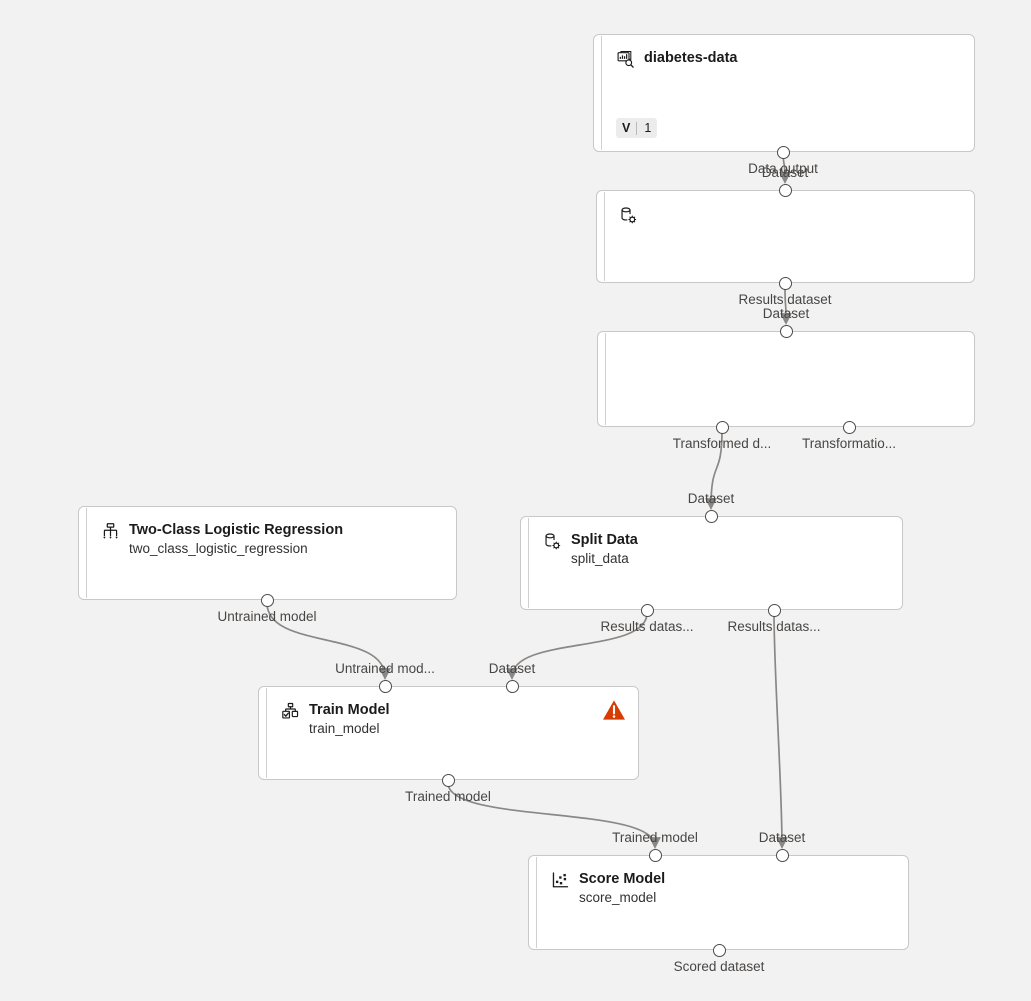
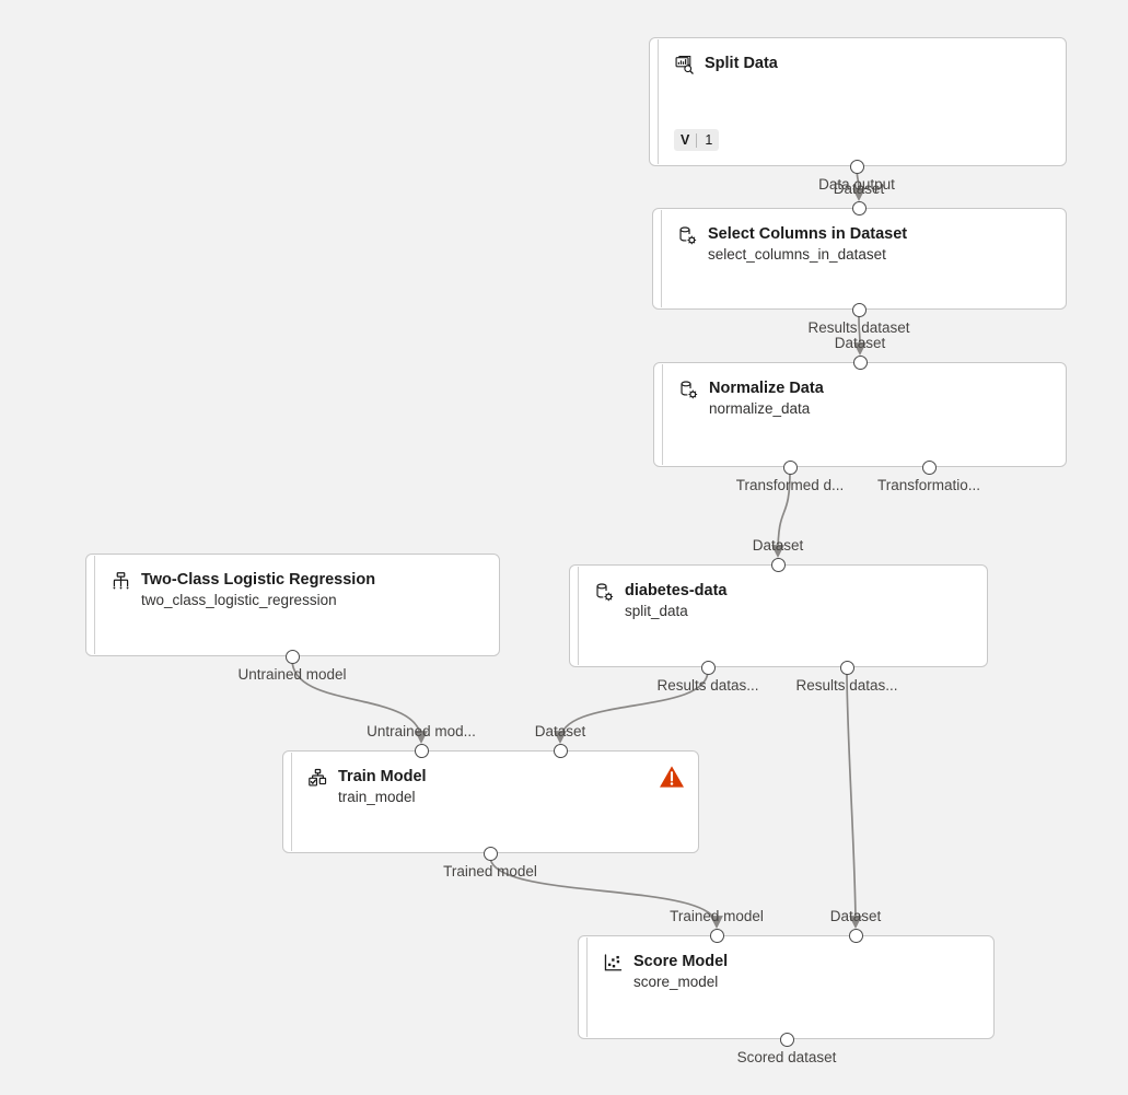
- diabetes-data
+ Split Data
  V
  1
+ Select Columns in Dataset
+ select_columns_in_dataset
+ Normalize Data
+ normalize_data
  Two-Class Logistic Regression
  two_class_logistic_regression
- Split Data
+ diabetes-data
  split_data
  Train Model
  train_model
  Score Model
  score_model
  Data output
  Dataset
  Results dataset
  Dataset
  Transformed d...
  Transformatio...
  Untrained model
  Dataset
  Results datas...
  Results datas...
  Untrained mod...
  Dataset
  Trained model
  Trained model
  Dataset
  Scored dataset
